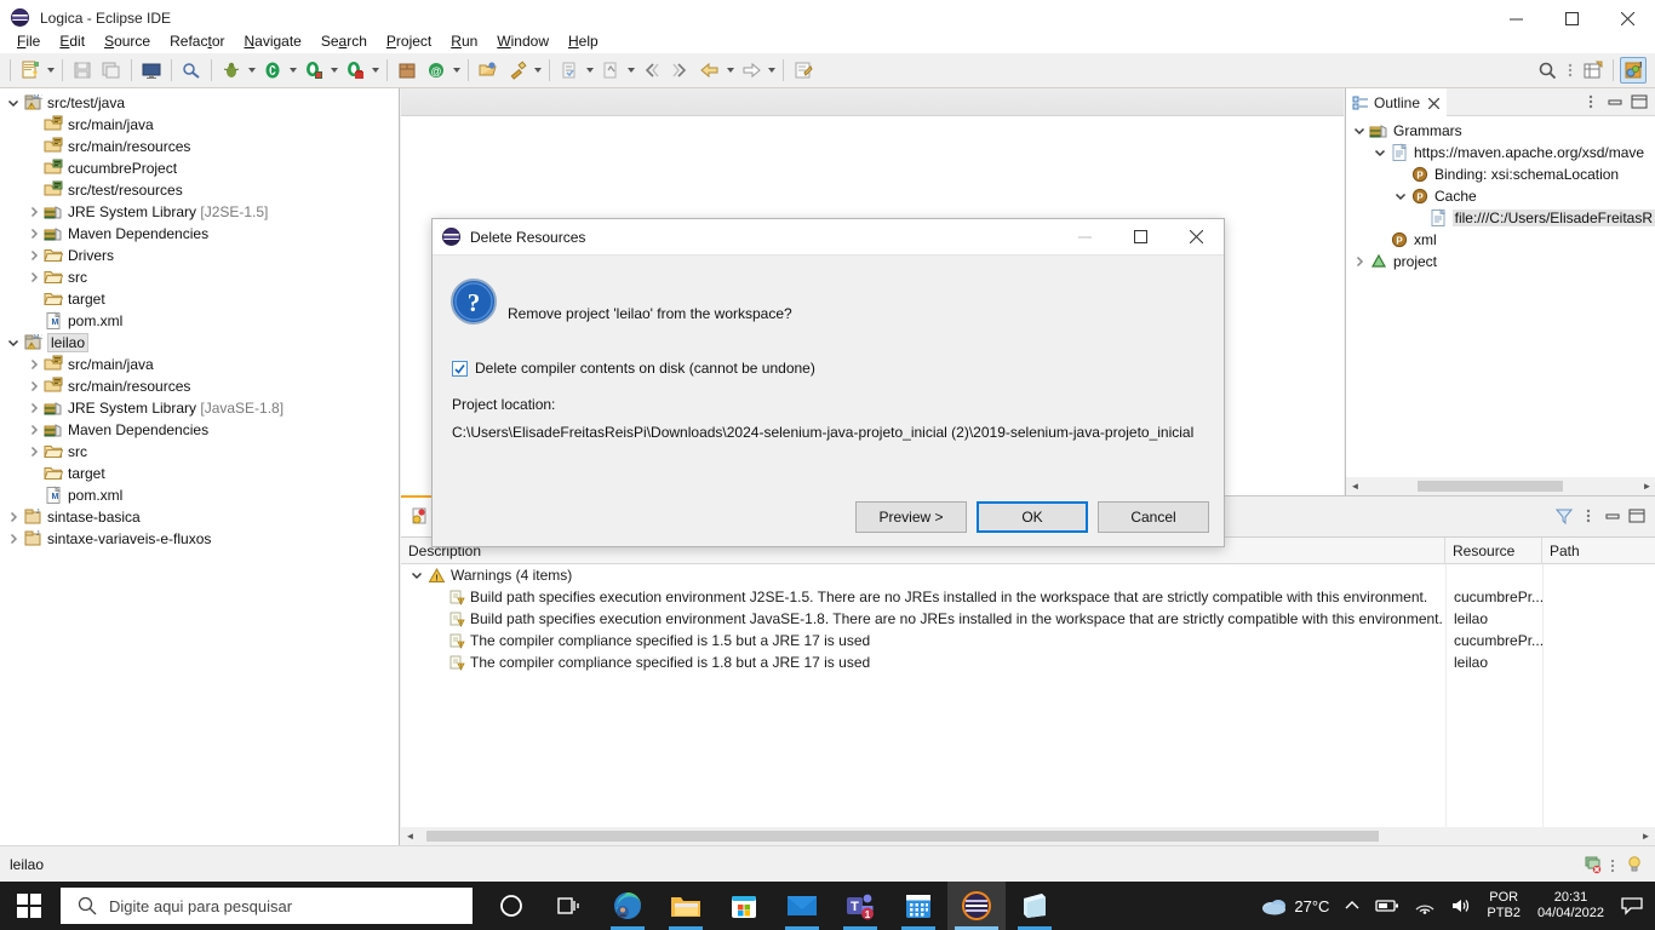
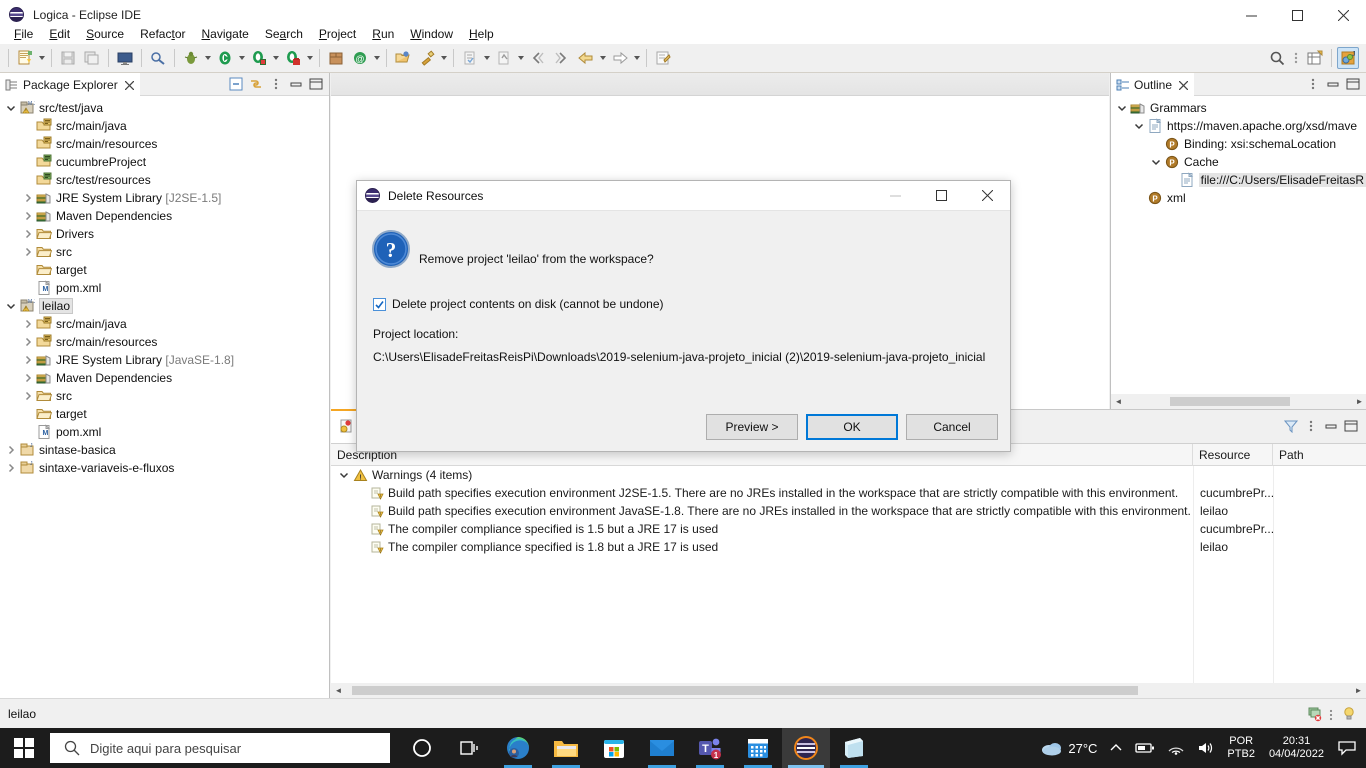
  Logica - Eclipse IDE
  File
  Edit
  Source
  Refactor
  Navigate
  Search
  Project
  Run
  Window
  Help
  @
+ Package Explorer
  src/test/java
  src/main/java
  src/main/resources
  cucumbreProject
  src/test/resources
  JRE System Library [J2SE-1.5]
  Maven Dependencies
  Drivers
  src
  target
  pom.xml
  leilao
  src/main/java
  src/main/resources
  JRE System Library [JavaSE-1.8]
  Maven Dependencies
  src
  target
  pom.xml
  sintase-basica
  sintaxe-variaveis-e-fluxos
  Outline
  Grammars
  https://maven.apache.org/xsd/mave
  P
  Binding: xsi:schemaLocation
  P
  Cache
  file:///C:/Users/ElisadeFreitasR
  P
  xml
- project
  ◄
  ►
  Description
  Resource
  Path
  Warnings (4 items)
  Build path specifies execution environment J2SE-1.5. There are no JREs installed in the workspace that are strictly compatible with this environment.
  cucumbrePr...
  Build path specifies execution environment JavaSE-1.8. There are no JREs installed in the workspace that are strictly compatible with this environment.
  leilao
  The compiler compliance specified is 1.5 but a JRE 17 is used
  cucumbrePr...
  The compiler compliance specified is 1.8 but a JRE 17 is used
  leilao
  ◄
  ►
  leilao
  Delete Resources
  ?
  Remove project 'leilao' from the workspace?
- Delete compiler contents on disk (cannot be undone)
+ Delete project contents on disk (cannot be undone)
  Project location:
- C:\Users\ElisadeFreitasReisPi\Downloads\2024-selenium-java-projeto_inicial (2)\2019-selenium-java-projeto_inicial
+ C:\Users\ElisadeFreitasReisPi\Downloads\2019-selenium-java-projeto_inicial (2)\2019-selenium-java-projeto_inicial
  Preview >
  OK
  Cancel
  Digite aqui para pesquisar
  T
  1
  27°C
  POR
  PTB2
  20:31
  04/04/2022
